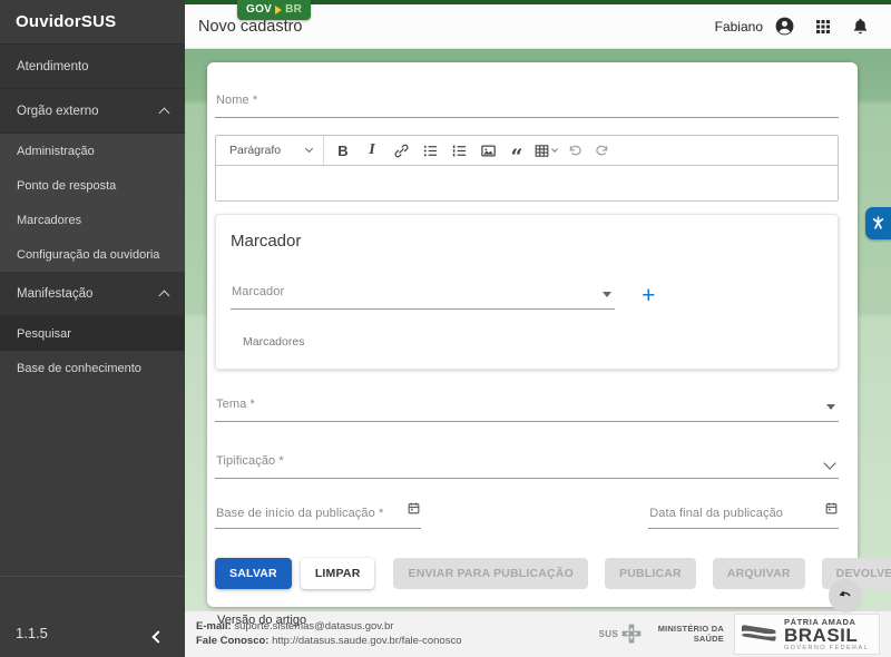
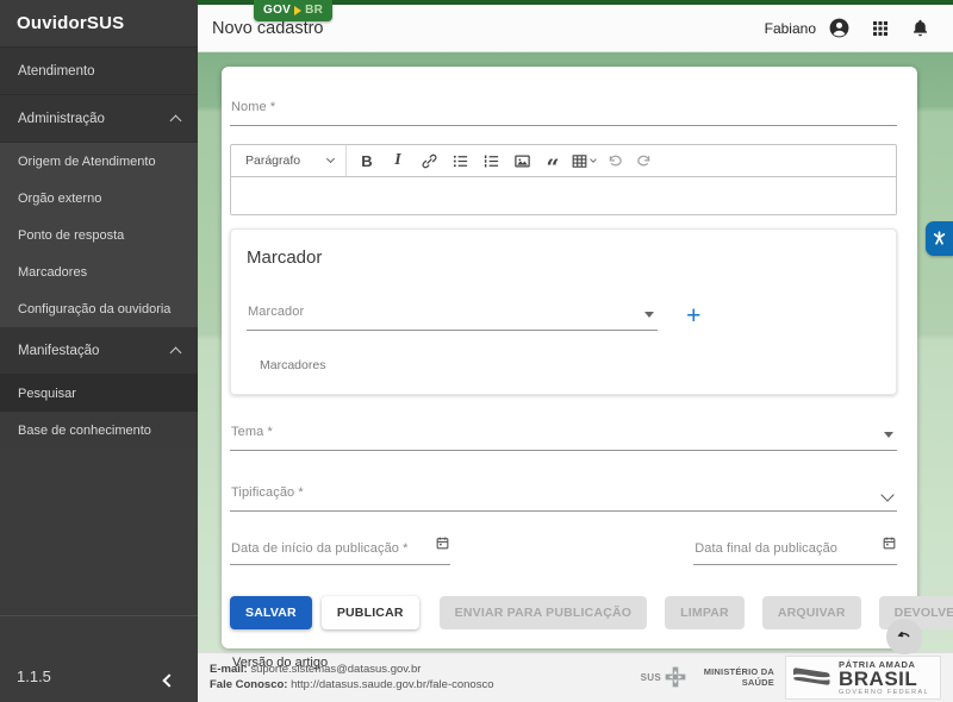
  OuvidorSUS
  Atendimento
- Orgão externo
+ Administração
+ Origem de Atendimento
- Administração
+ Orgão externo
  Ponto de resposta
  Marcadores
  Configuração da ouvidoria
  Manifestação
  Pesquisar
  Base de conhecimento
  1.1.5
  GOV
  BR
  Novo cadastro
  Fabiano
  Nome *
  Parágrafo
  B
  I
  “
  Marcador
  Marcador
  +
  Marcadores
  Tema *
  Tipificação *
- Base de início da publicação *
+ Data de início da publicação *
  Data final da publicação
  SALVAR
- LIMPAR
+ PUBLICAR
  ENVIAR PARA PUBLICAÇÃO
- PUBLICAR
+ LIMPAR
  ARQUIVAR
  DEVOLVE
  Versão do artigo
  E-mail: suporte.sistemas@datasus.gov.br
  Fale Conosco: http://datasus.saude.gov.br/fale-conosco
  SUS
  MINISTÉRIO DA SAÚDE
  PÁTRIA AMADA
  BRASIL
